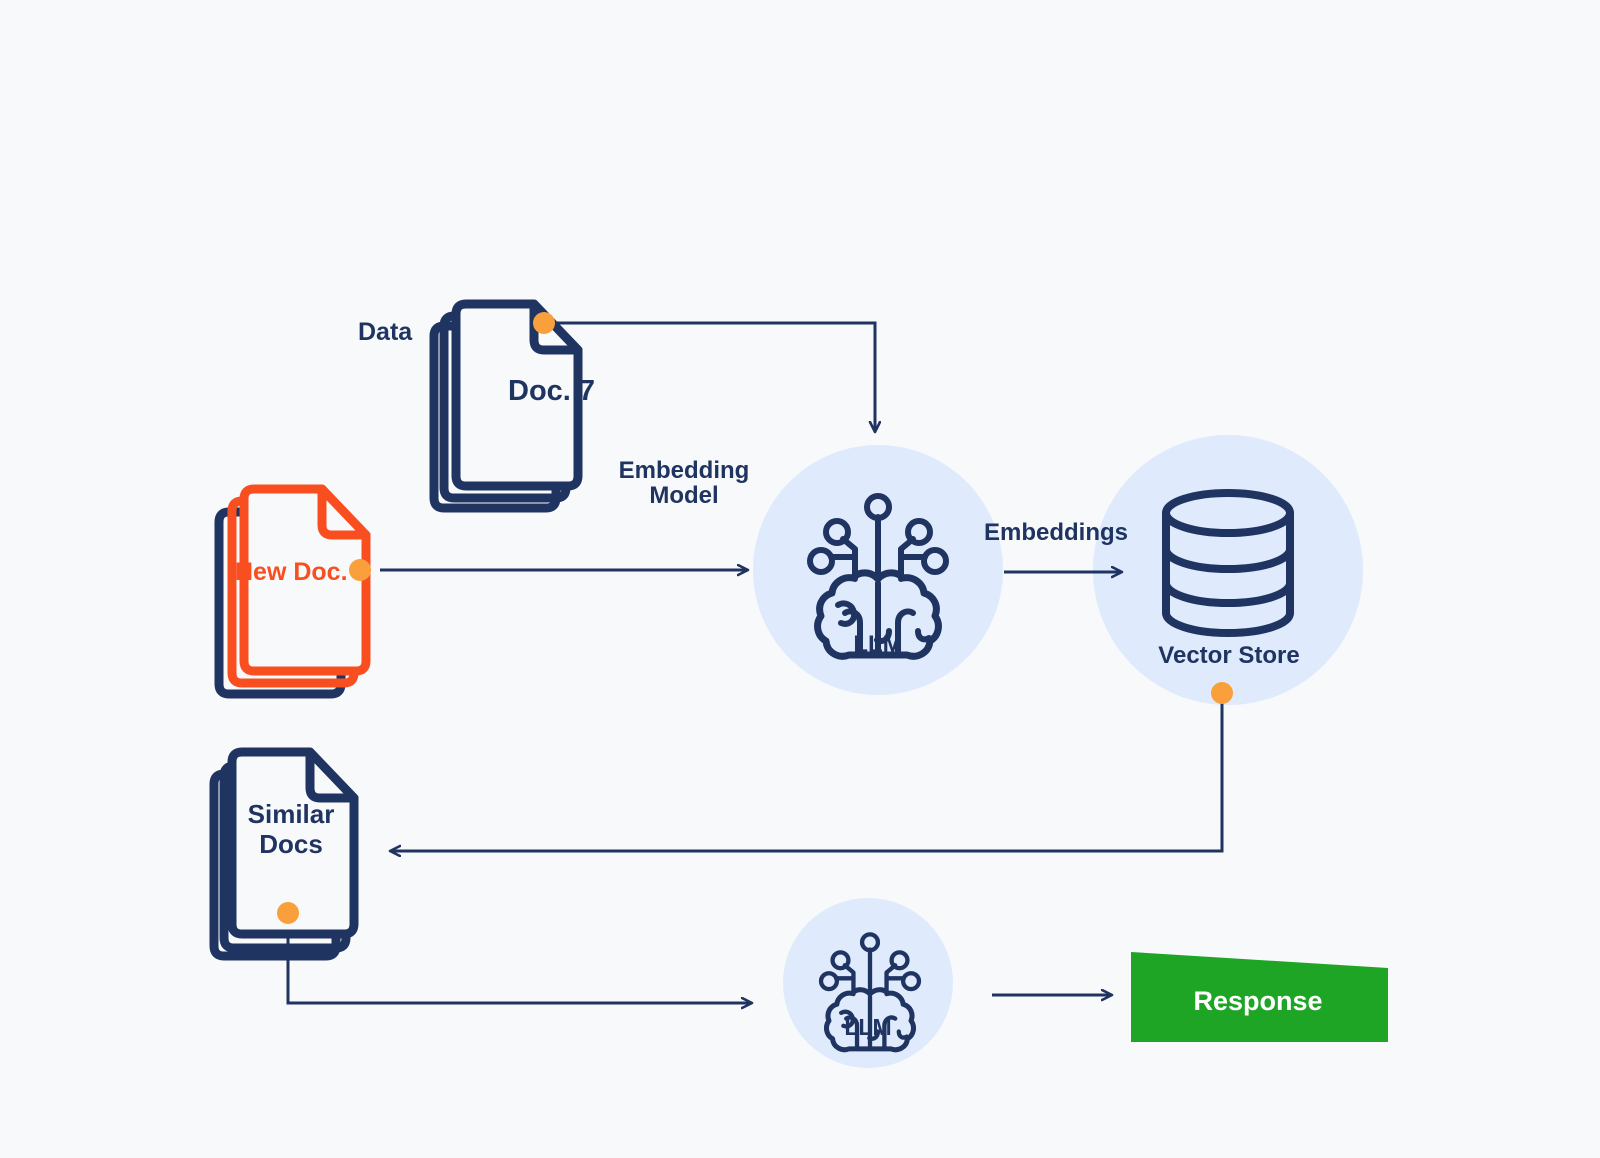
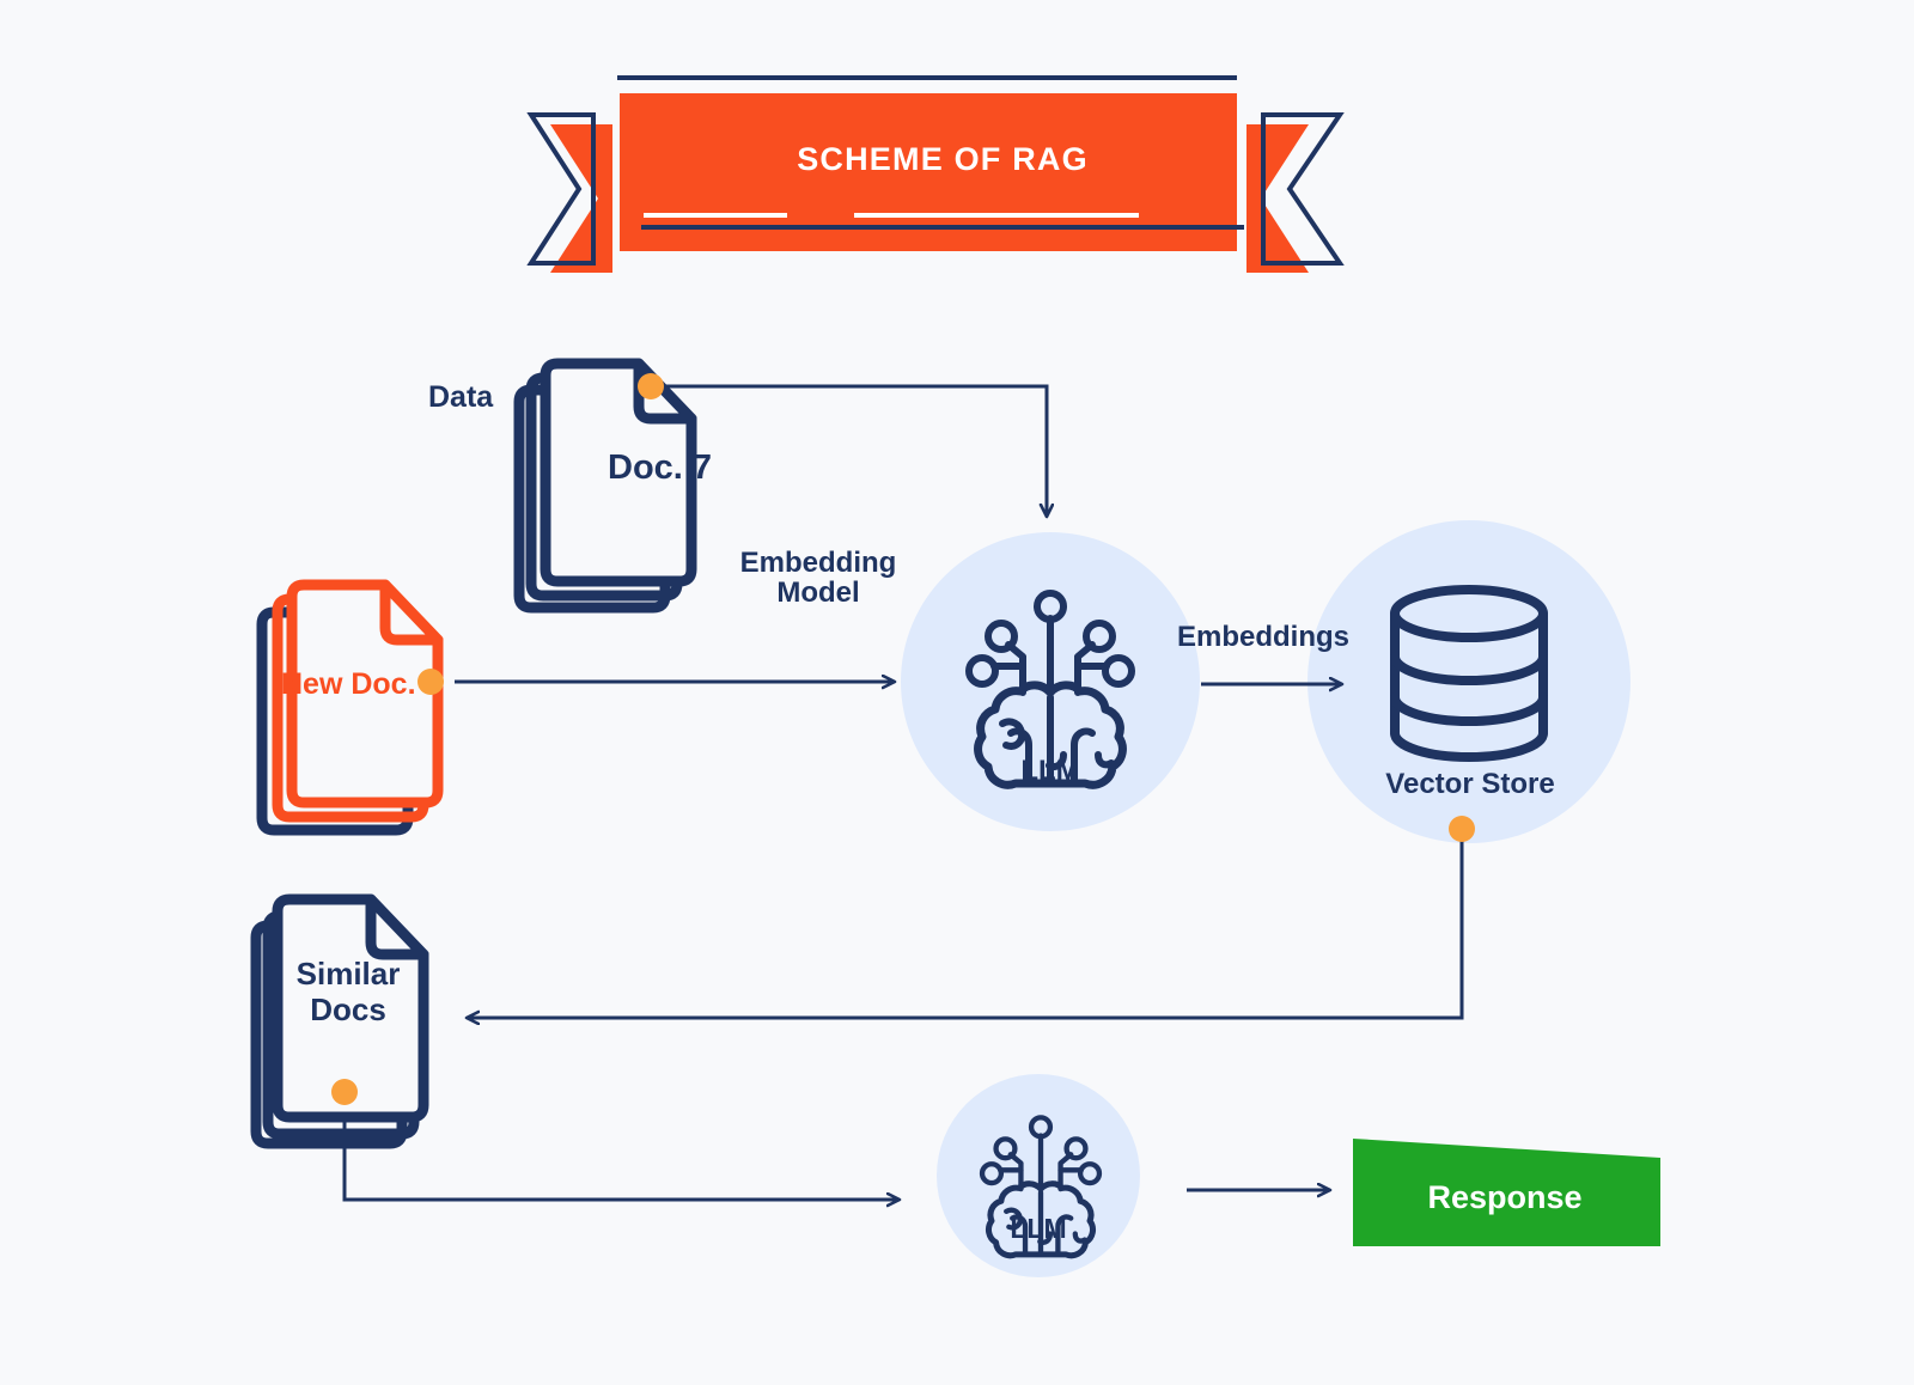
+ SCHEME OF RAG
  Data
  Doc. 7
  New Doc.
  Embedding
  Model
  LLM
  Embeddings
  Vector Store
  Similar
  Docs
  LLM
  Response
